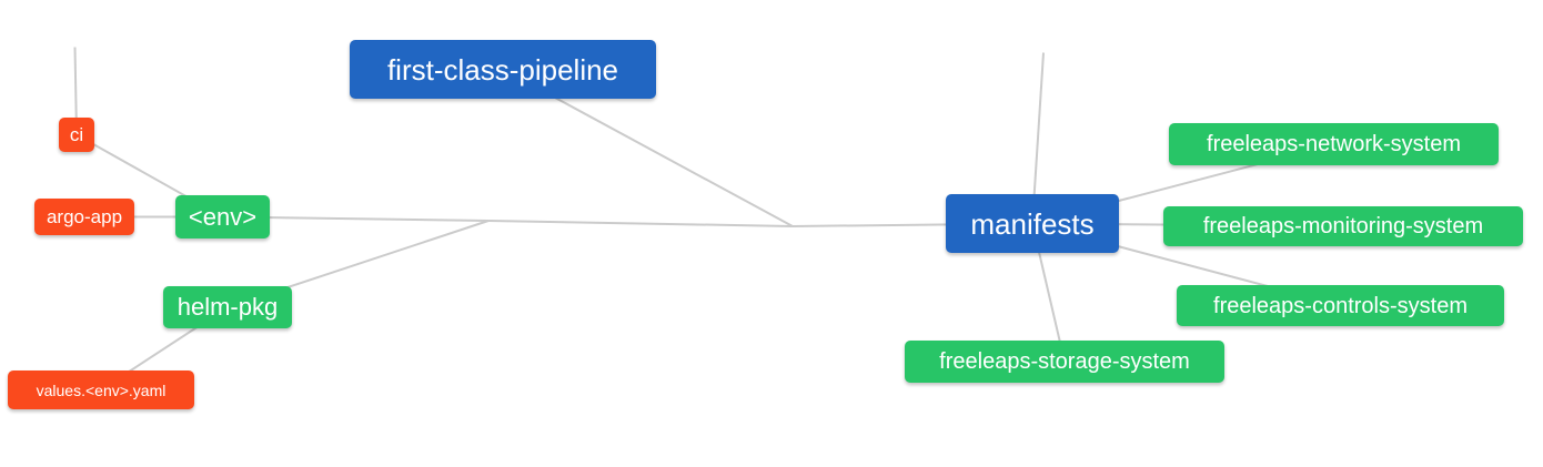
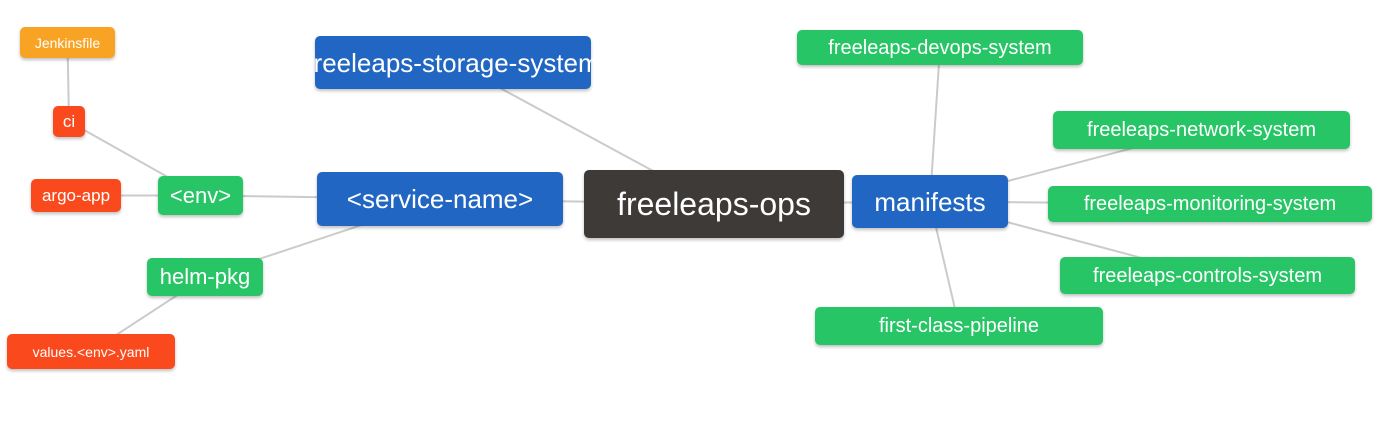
+ Jenkinsfile
  ci
  argo-app
  <env>
  helm-pkg
  values.<env>.yaml
- first-class-pipeline
+ freeleaps-storage-system
+ <service-name>
+ freeleaps-ops
  manifests
+ freeleaps-devops-system
  freeleaps-network-system
  freeleaps-monitoring-system
  freeleaps-controls-system
- freeleaps-storage-system
+ first-class-pipeline
